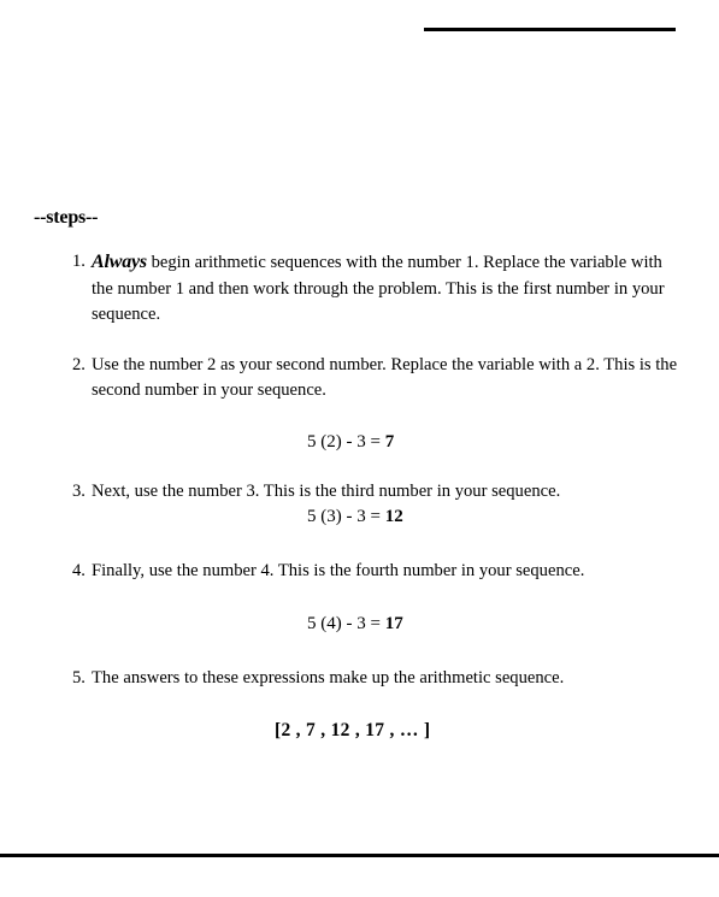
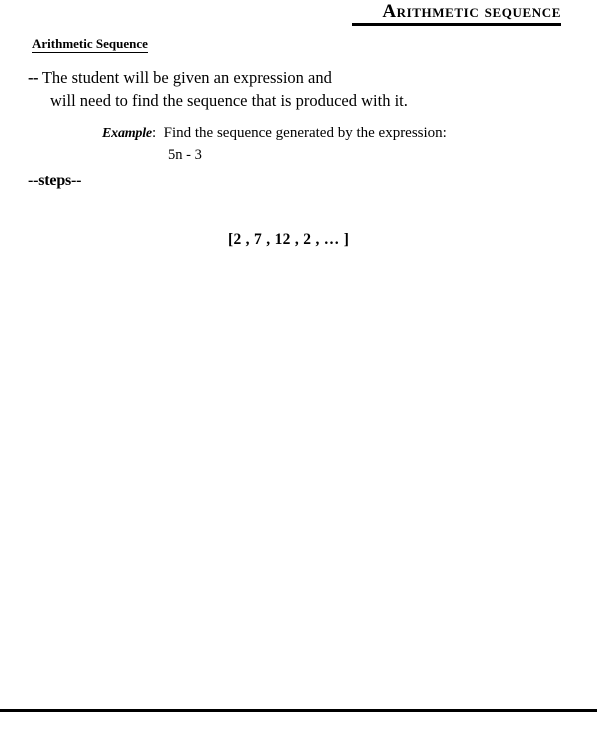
+ arithmetic sequence
+ Arithmetic Sequence
+ -- The student will be given an expression and
+ will need to find the sequence that is produced with it.
+ Example: Find the sequence generated by the expression:
+ 5n - 3
  --steps--
- 1.
- Always begin arithmetic sequences with the number 1. Replace the variable with the number 1 and then work through the problem. This is the first number in your sequence.
- 2.
- Use the number 2 as your second number. Replace the variable with a 2. This is the second number in your sequence.
- 5 (2) - 3 = 7
- 3.
- Next, use the number 3. This is the third number in your sequence.
- 5 (3) - 3 = 12
- 4.
- Finally, use the number 4. This is the fourth number in your sequence.
- 5 (4) - 3 = 17
- 5.
- The answers to these expressions make up the arithmetic sequence.
- [2 , 7 , 12 , 17 , … ]
+ [2 , 7 , 12 , 2 , … ]
